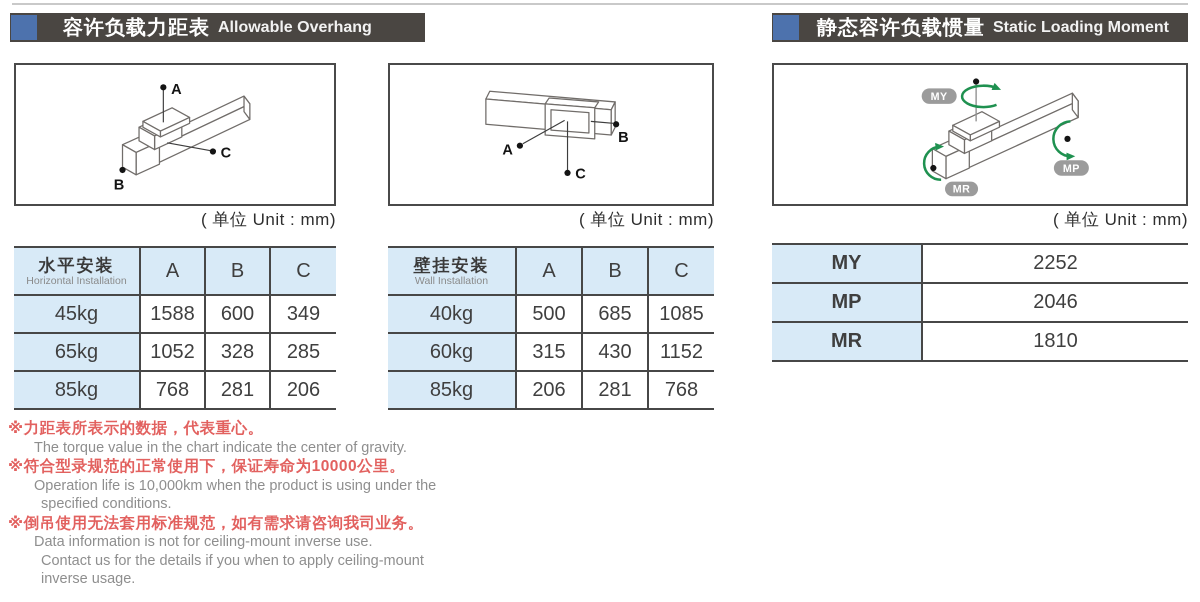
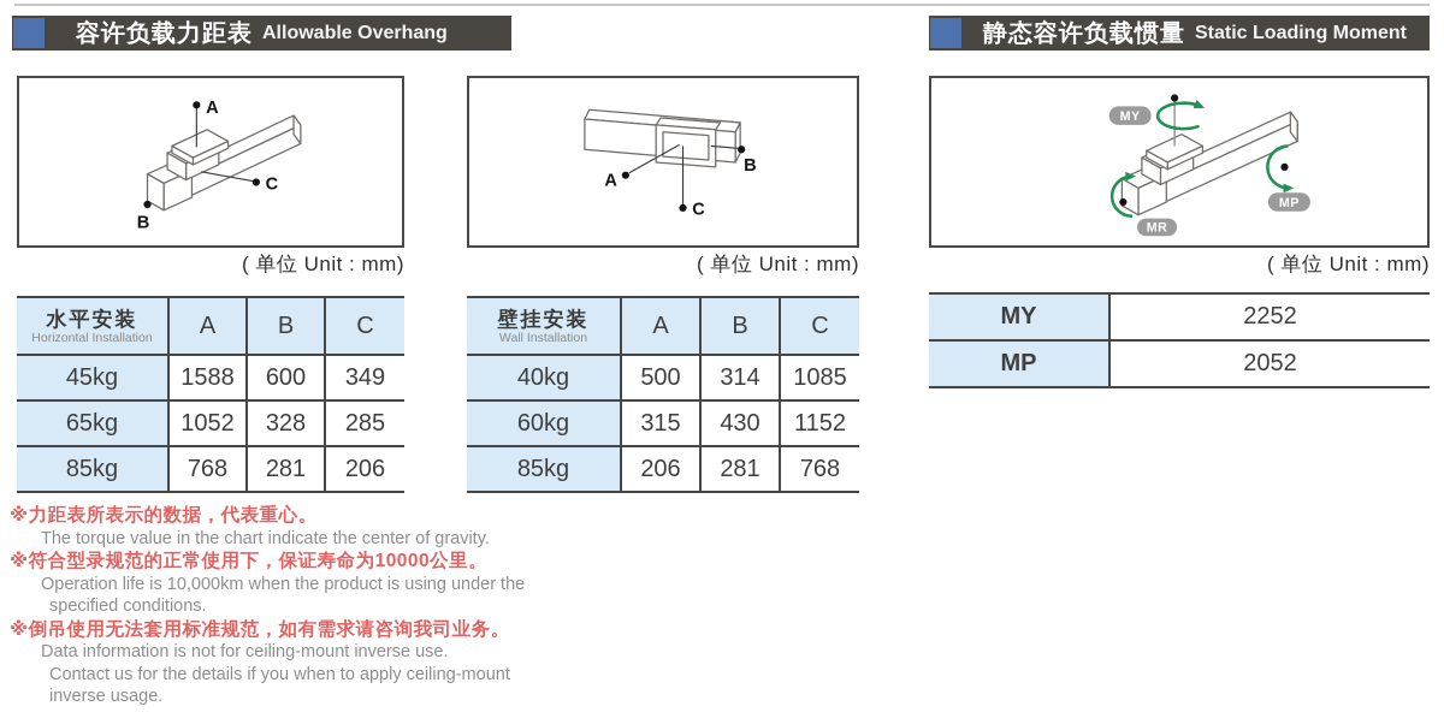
  容许负载力距表
  Allowable Overhang
  静态容许负载惯量
  Static Loading Moment
  A
  C
  B
  A
  B
  C
  MY
  MP
  MR
  ( 单位 Unit : mm)
  ( 单位 Unit : mm)
  ( 单位 Unit : mm)
  水平安装 Horizontal Installation	A	B	C
  45kg	1588	600	349
  65kg	1052	328	285
  85kg	768	281	206
  壁挂安装 Wall Installation	A	B	C
- 40kg	500	685	1085
+ 40kg	500	314	1085
  60kg	315	430	1152
  85kg	206	281	768
  MY	2252
- MP	2046
+ MP	2052
- MR	1810
  ※力距表所表示的数据，代表重心。
  The torque value in the chart indicate the center of gravity.
  ※符合型录规范的正常使用下，保证寿命为10000公里。
  Operation life is 10,000km when the product is using under the
  specified conditions.
  ※倒吊使用无法套用标准规范，如有需求请咨询我司业务。
  Data information is not for ceiling-mount inverse use.
  Contact us for the details if you when to apply ceiling-mount
  inverse usage.
